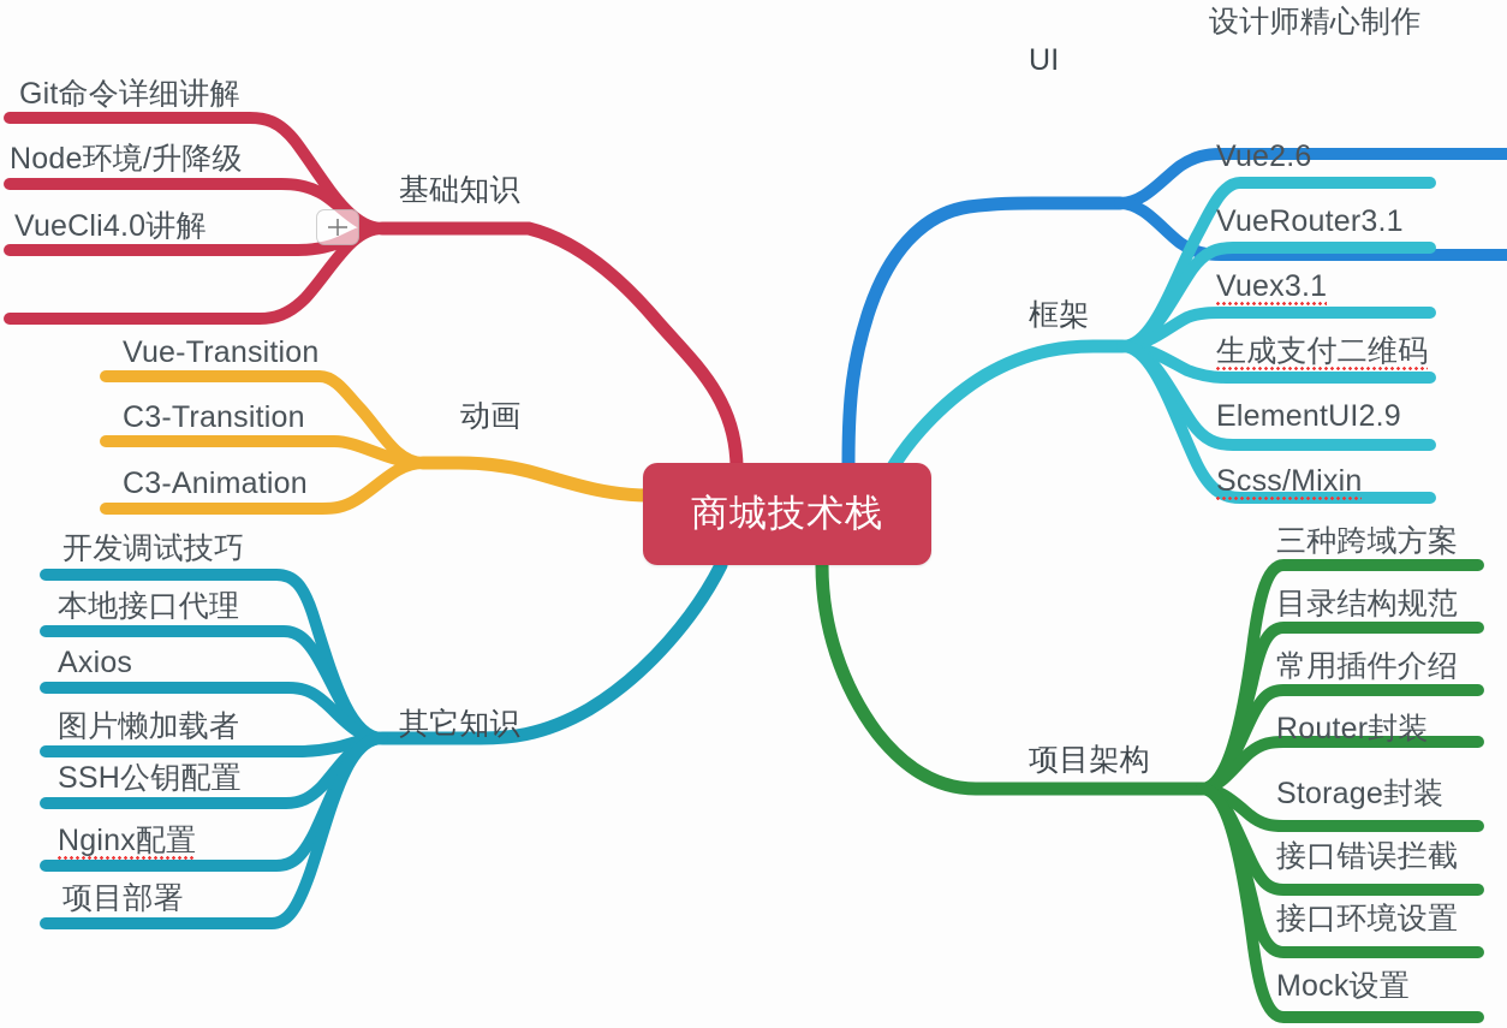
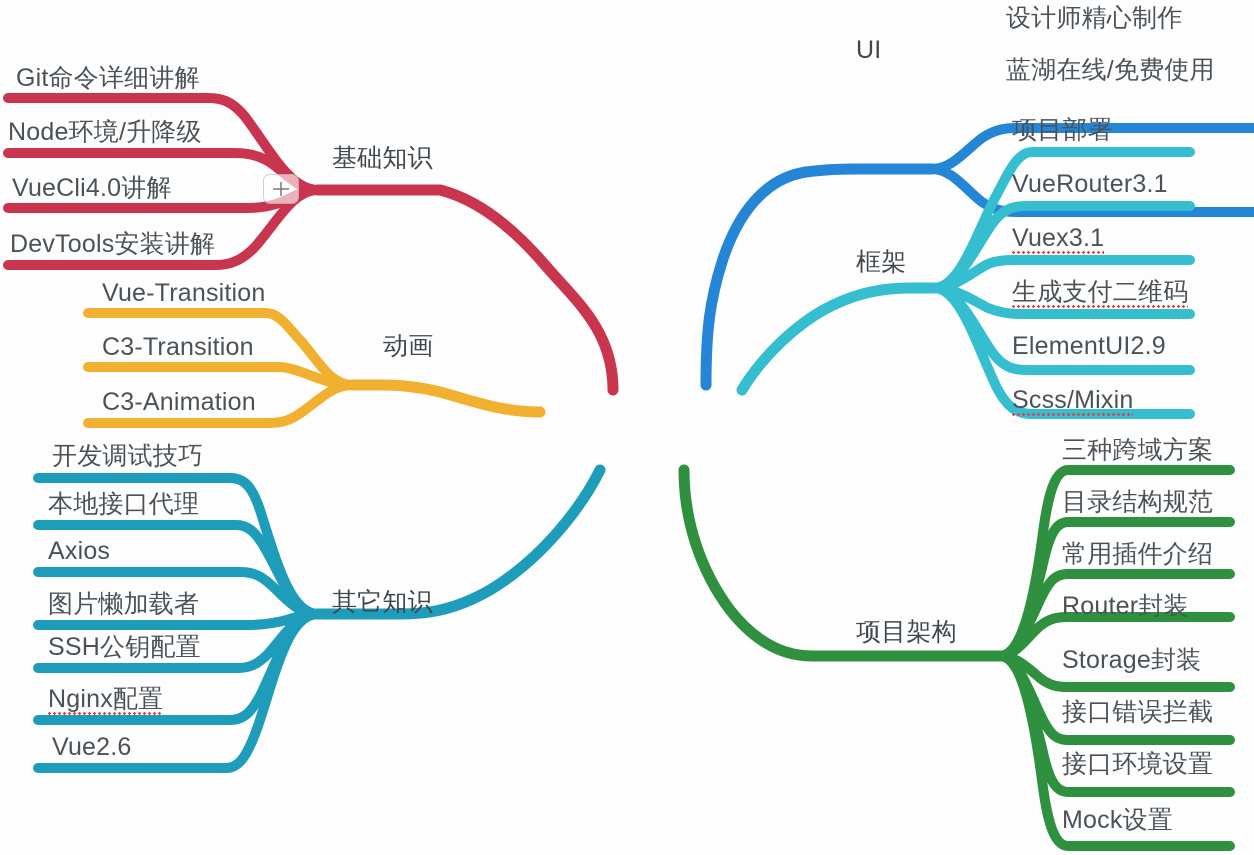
- 商城技术栈
  基础知识
  动画
  其它知识
  UI
  框架
  项目架构
  Git命令详细讲解
  Node环境/升降级
  VueCli4.0讲解
+ DevTools安装讲解
  Vue-Transition
  C3-Transition
  C3-Animation
  开发调试技巧
  本地接口代理
  Axios
  图片懒加载者
  SSH公钥配置
  Nginx配置
- 项目部署
+ Vue2.6
  设计师精心制作
+ 蓝湖在线/免费使用
- Vue2.6
+ 项目部署
  VueRouter3.1
  Vuex3.1
  生成支付二维码
  ElementUI2.9
  Scss/Mixin
  三种跨域方案
  目录结构规范
  常用插件介绍
  Router封装
  Storage封装
  接口错误拦截
  接口环境设置
  Mock设置
